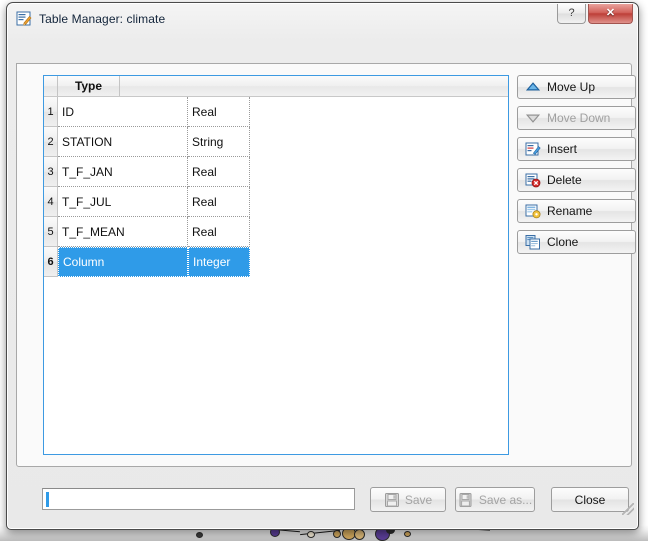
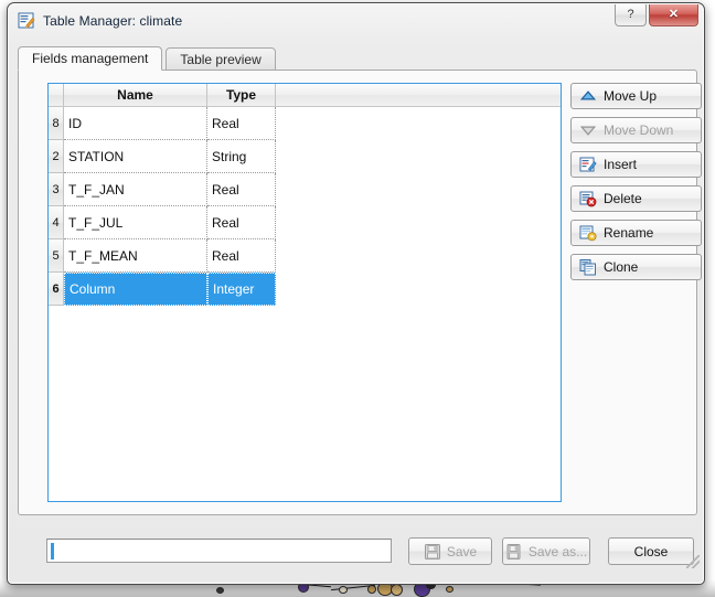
  Table Manager: climate
  ?
  ✕
+ Fields management
+ Table preview
+ Name
  Type
- 1
+ 8
  ID
  Real
  2
  STATION
  String
  3
  T_F_JAN
  Real
  4
  T_F_JUL
  Real
  5
  T_F_MEAN
  Real
  6
  Column
  Integer
  Move Up
  Move Down
  Insert
  Delete
  Rename
  Clone
  Save
  Save as...
  Close
